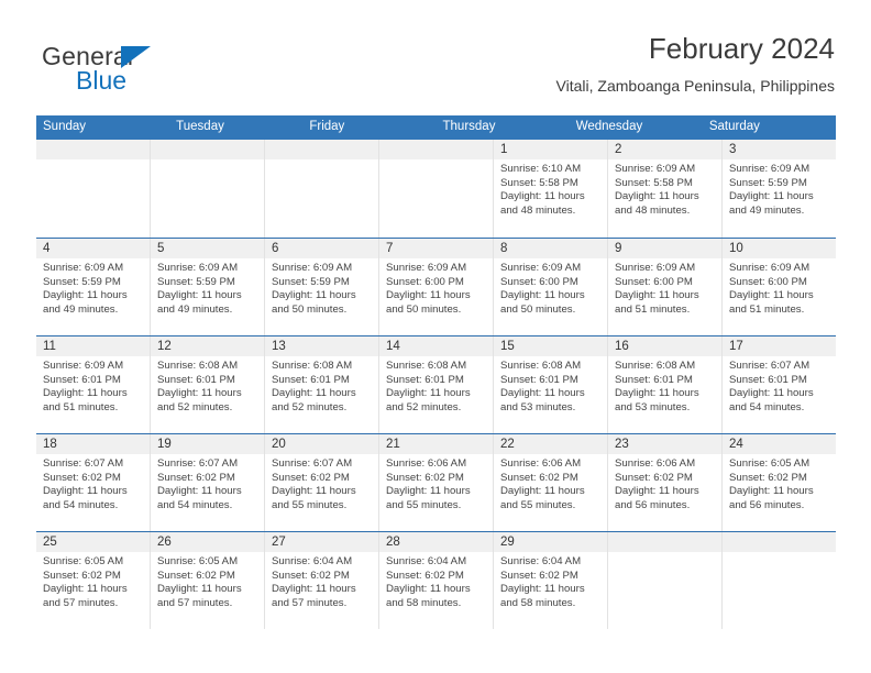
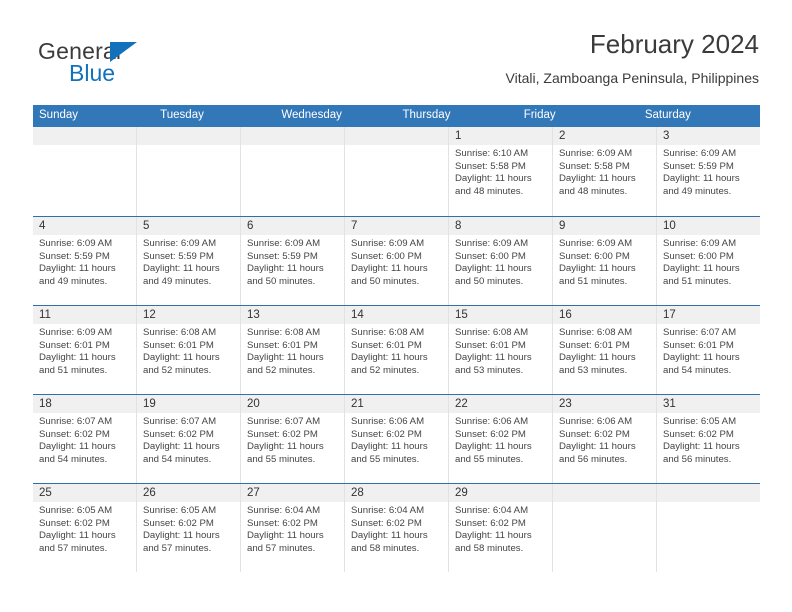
  General
  Blue
  February 2024
  Vitali, Zamboanga Peninsula, Philippines
  Sunday
  Tuesday
- Friday
+ Wednesday
  Thursday
- Wednesday
+ Friday
  Saturday
  1
  Sunrise: 6:10 AM
  Sunset: 5:58 PM
  Daylight: 11 hours
  and 48 minutes.
  2
  Sunrise: 6:09 AM
  Sunset: 5:58 PM
  Daylight: 11 hours
  and 48 minutes.
  3
  Sunrise: 6:09 AM
  Sunset: 5:59 PM
  Daylight: 11 hours
  and 49 minutes.
  4
  Sunrise: 6:09 AM
  Sunset: 5:59 PM
  Daylight: 11 hours
  and 49 minutes.
  5
  Sunrise: 6:09 AM
  Sunset: 5:59 PM
  Daylight: 11 hours
  and 49 minutes.
  6
  Sunrise: 6:09 AM
  Sunset: 5:59 PM
  Daylight: 11 hours
  and 50 minutes.
  7
  Sunrise: 6:09 AM
  Sunset: 6:00 PM
  Daylight: 11 hours
  and 50 minutes.
  8
  Sunrise: 6:09 AM
  Sunset: 6:00 PM
  Daylight: 11 hours
  and 50 minutes.
  9
  Sunrise: 6:09 AM
  Sunset: 6:00 PM
  Daylight: 11 hours
  and 51 minutes.
  10
  Sunrise: 6:09 AM
  Sunset: 6:00 PM
  Daylight: 11 hours
  and 51 minutes.
  11
  Sunrise: 6:09 AM
  Sunset: 6:01 PM
  Daylight: 11 hours
  and 51 minutes.
  12
  Sunrise: 6:08 AM
  Sunset: 6:01 PM
  Daylight: 11 hours
  and 52 minutes.
  13
  Sunrise: 6:08 AM
  Sunset: 6:01 PM
  Daylight: 11 hours
  and 52 minutes.
  14
  Sunrise: 6:08 AM
  Sunset: 6:01 PM
  Daylight: 11 hours
  and 52 minutes.
  15
  Sunrise: 6:08 AM
  Sunset: 6:01 PM
  Daylight: 11 hours
  and 53 minutes.
  16
  Sunrise: 6:08 AM
  Sunset: 6:01 PM
  Daylight: 11 hours
  and 53 minutes.
  17
  Sunrise: 6:07 AM
  Sunset: 6:01 PM
  Daylight: 11 hours
  and 54 minutes.
  18
  Sunrise: 6:07 AM
  Sunset: 6:02 PM
  Daylight: 11 hours
  and 54 minutes.
  19
  Sunrise: 6:07 AM
  Sunset: 6:02 PM
  Daylight: 11 hours
  and 54 minutes.
  20
  Sunrise: 6:07 AM
  Sunset: 6:02 PM
  Daylight: 11 hours
  and 55 minutes.
  21
  Sunrise: 6:06 AM
  Sunset: 6:02 PM
  Daylight: 11 hours
  and 55 minutes.
  22
  Sunrise: 6:06 AM
  Sunset: 6:02 PM
  Daylight: 11 hours
  and 55 minutes.
  23
  Sunrise: 6:06 AM
  Sunset: 6:02 PM
  Daylight: 11 hours
  and 56 minutes.
- 24
+ 31
  Sunrise: 6:05 AM
  Sunset: 6:02 PM
  Daylight: 11 hours
  and 56 minutes.
  25
  Sunrise: 6:05 AM
  Sunset: 6:02 PM
  Daylight: 11 hours
  and 57 minutes.
  26
  Sunrise: 6:05 AM
  Sunset: 6:02 PM
  Daylight: 11 hours
  and 57 minutes.
  27
  Sunrise: 6:04 AM
  Sunset: 6:02 PM
  Daylight: 11 hours
  and 57 minutes.
  28
  Sunrise: 6:04 AM
  Sunset: 6:02 PM
  Daylight: 11 hours
  and 58 minutes.
  29
  Sunrise: 6:04 AM
  Sunset: 6:02 PM
  Daylight: 11 hours
  and 58 minutes.
